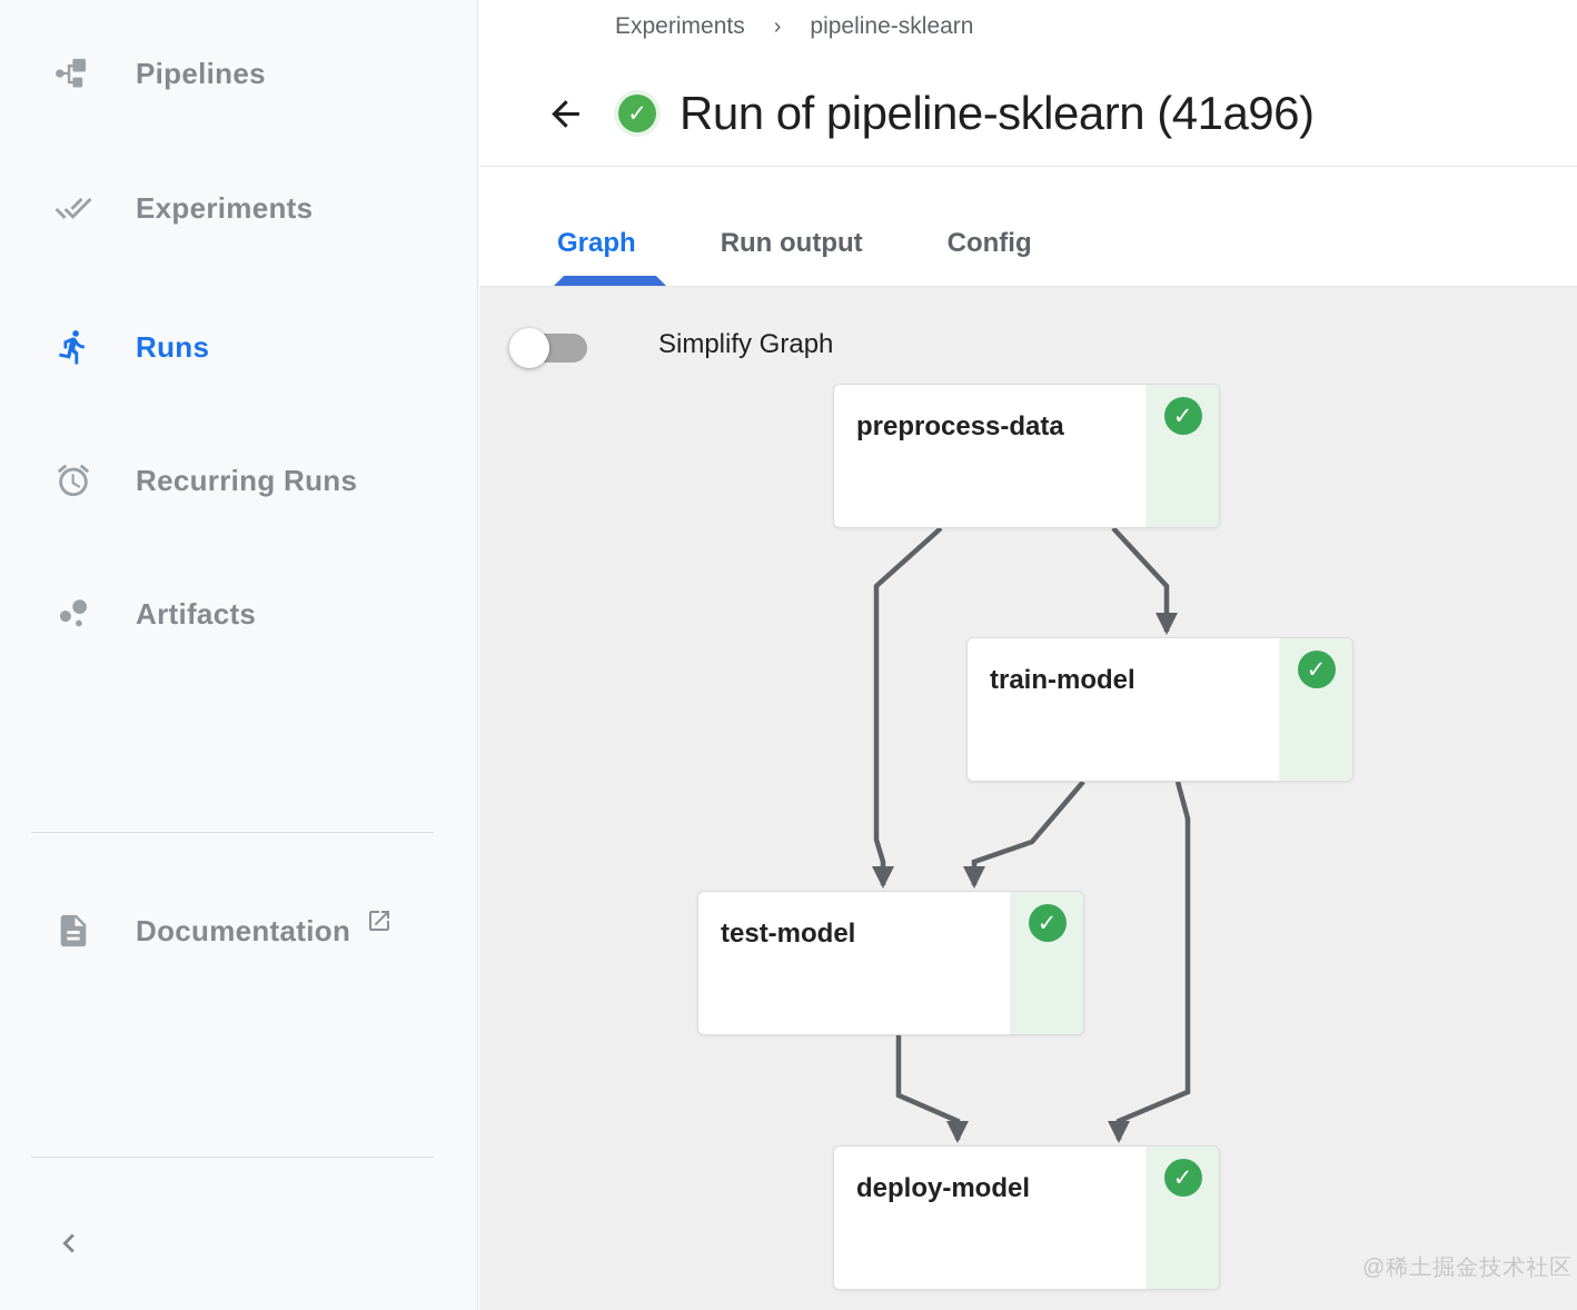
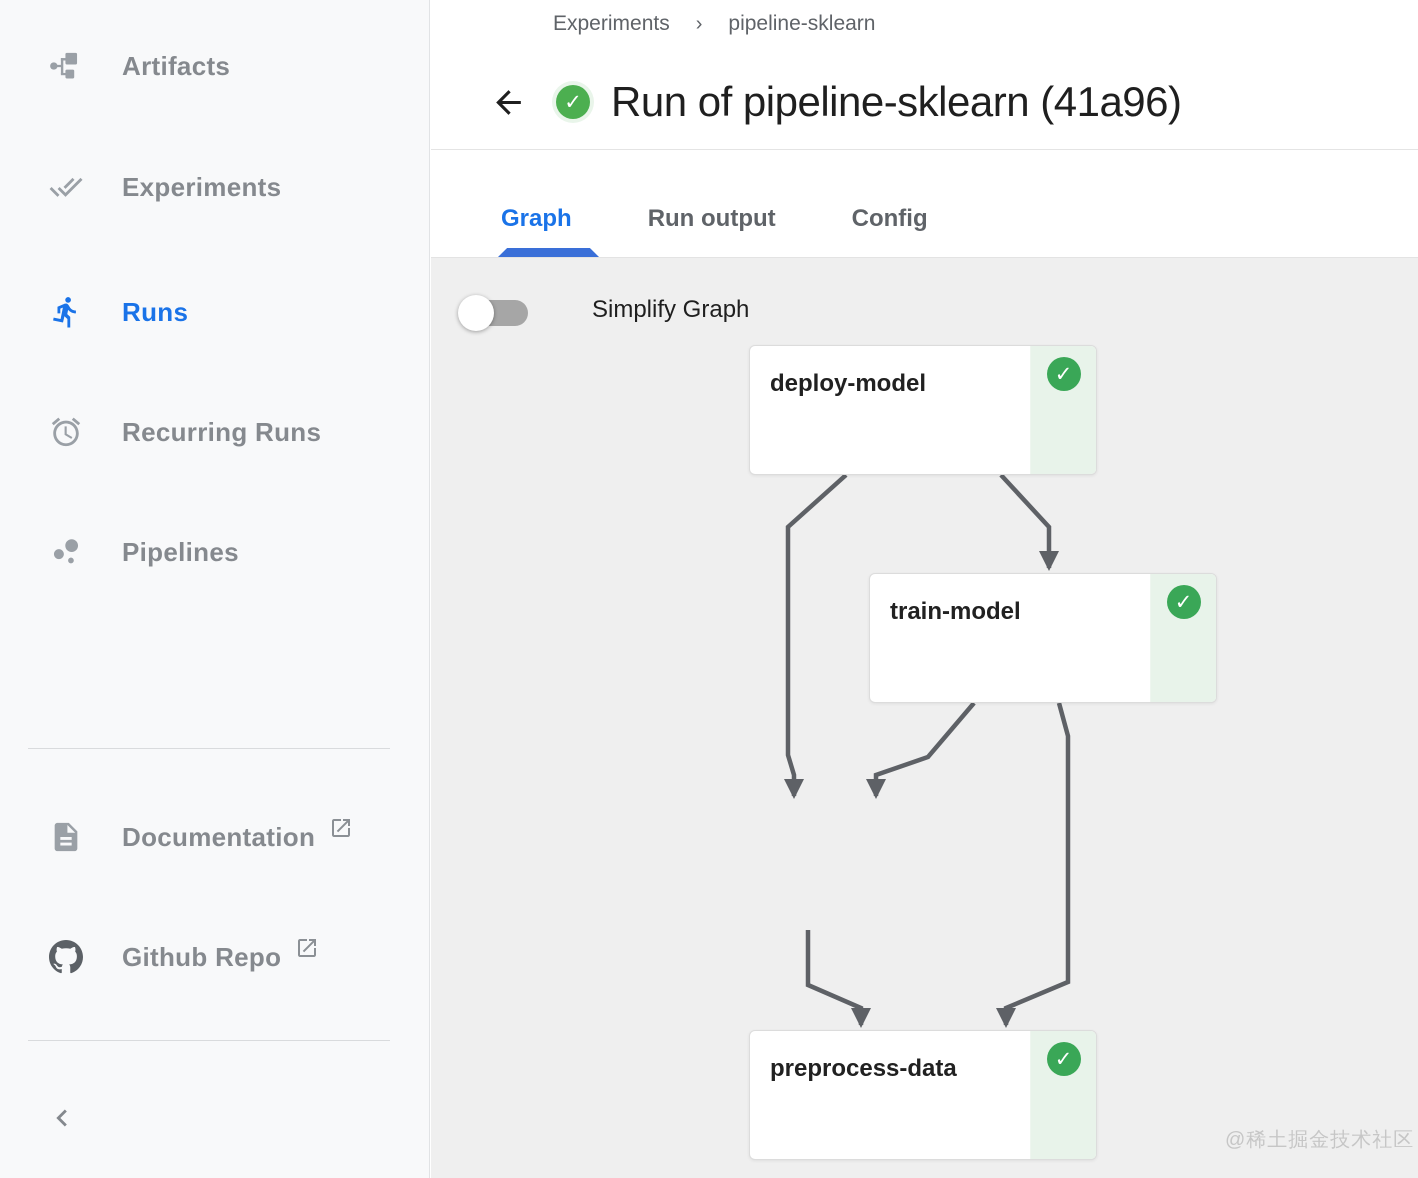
- Pipelines
+ Artifacts
  Experiments
  Runs
  Recurring Runs
- Artifacts
+ Pipelines
  Documentation
+ Github Repo
  Experiments
  ›
  pipeline-sklearn
  Run of pipeline-sklearn (41a96)
  Graph
  Run output
  Config
  Simplify Graph
- preprocess-data
+ deploy-model
  train-model
- test-model
- deploy-model
+ preprocess-data
  @稀土掘金技术社区
